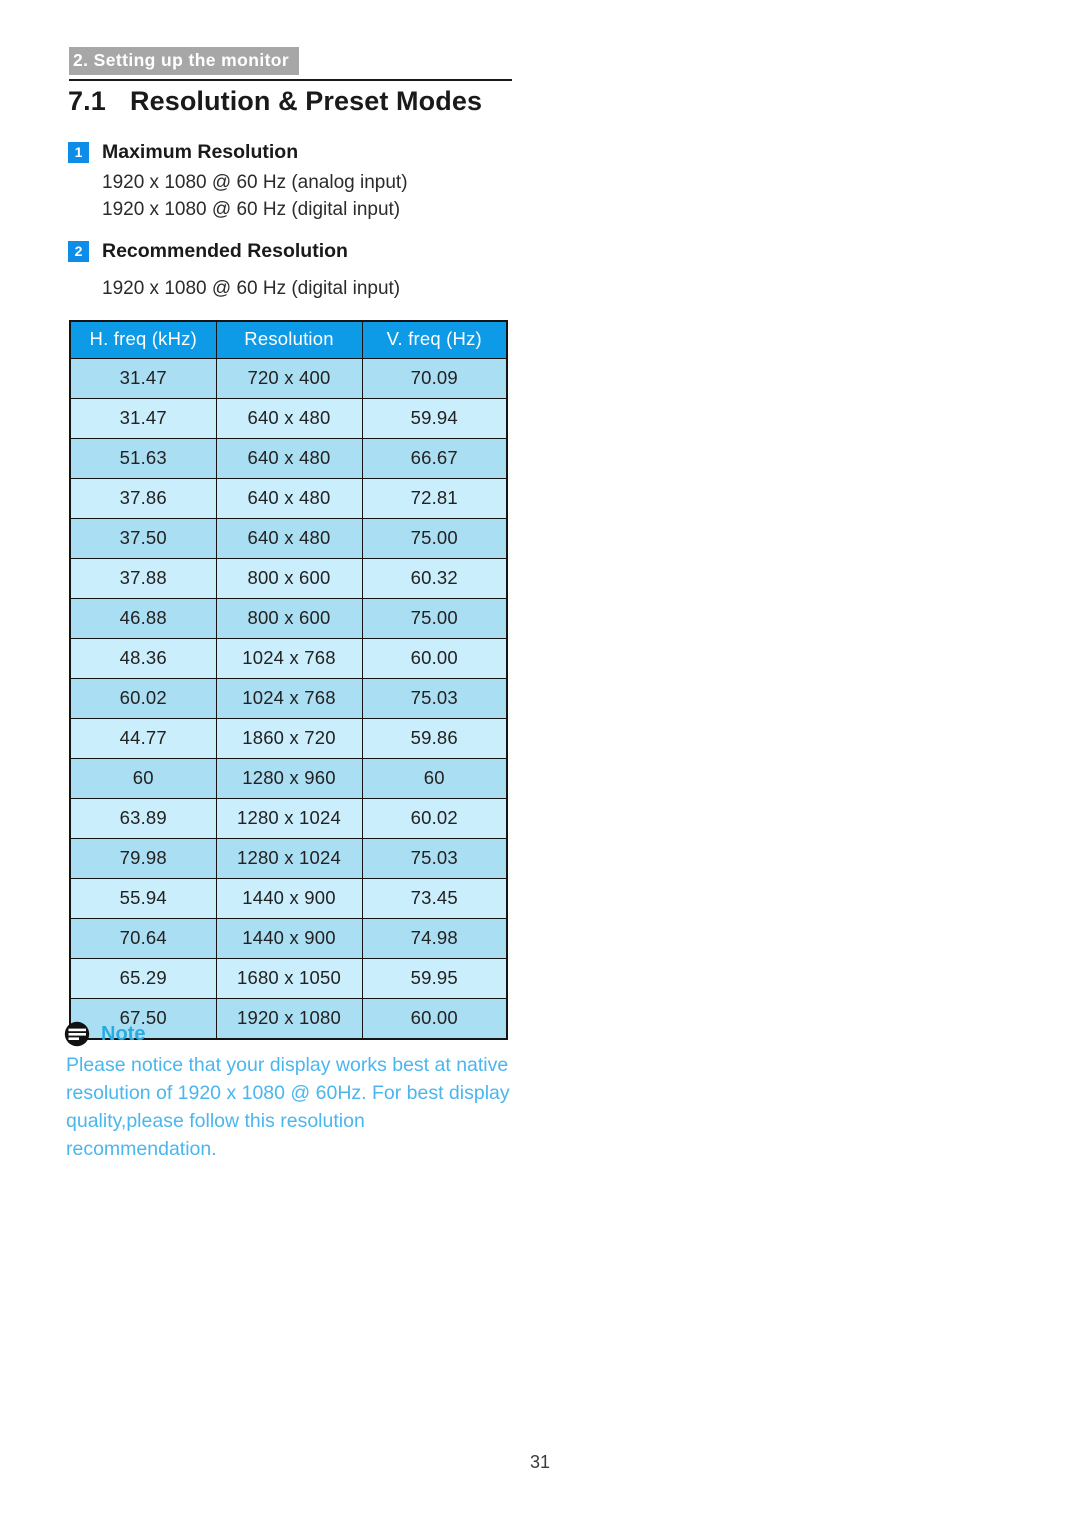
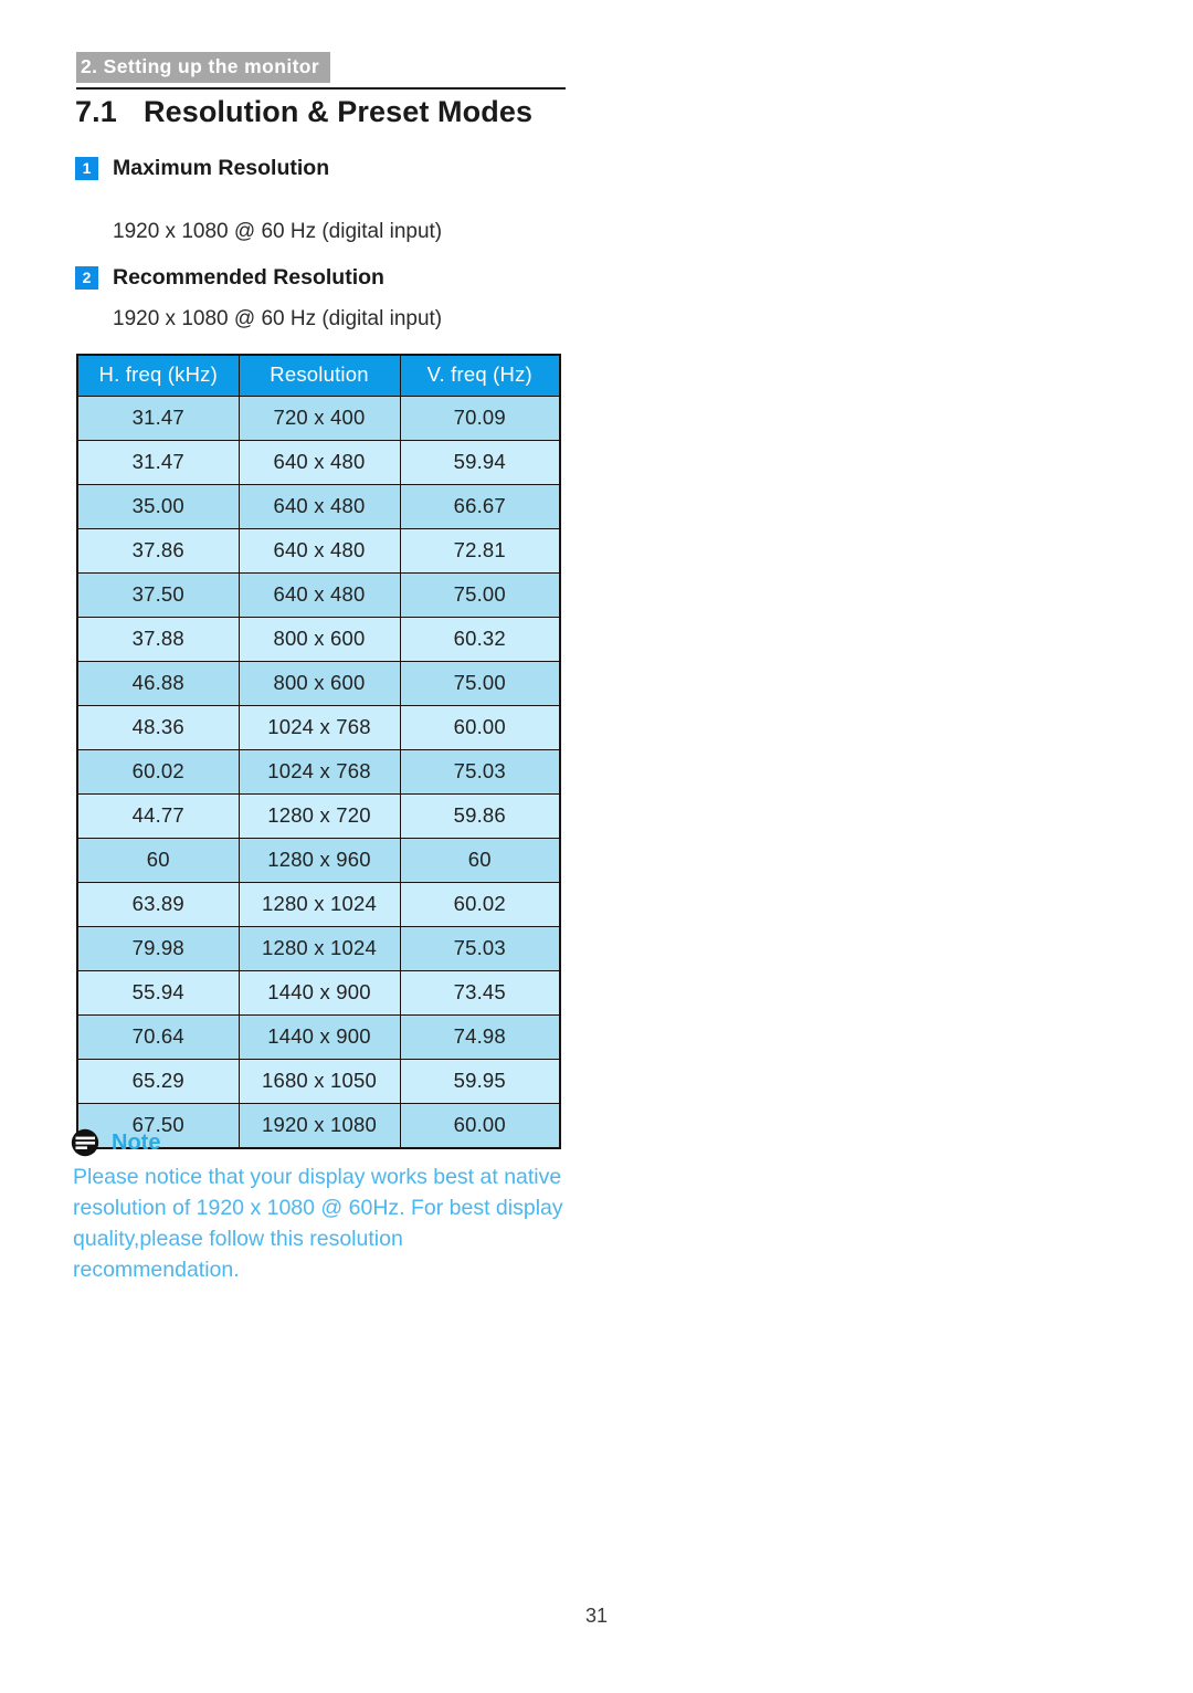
  2. Setting up the monitor
  7.1 Resolution & Preset Modes
  1
  Maximum Resolution
- 1920 x 1080 @ 60 Hz (analog input)
  1920 x 1080 @ 60 Hz (digital input)
  2
  Recommended Resolution
  1920 x 1080 @ 60 Hz (digital input)
  H. freq (kHz)	Resolution	V. freq (Hz)
  31.47	720 x 400	70.09
  31.47	640 x 480	59.94
- 51.63	640 x 480	66.67
+ 35.00	640 x 480	66.67
  37.86	640 x 480	72.81
  37.50	640 x 480	75.00
  37.88	800 x 600	60.32
  46.88	800 x 600	75.00
  48.36	1024 x 768	60.00
  60.02	1024 x 768	75.03
- 44.77	1860 x 720	59.86
+ 44.77	1280 x 720	59.86
  60	1280 x 960	60
  63.89	1280 x 1024	60.02
  79.98	1280 x 1024	75.03
  55.94	1440 x 900	73.45
  70.64	1440 x 900	74.98
  65.29	1680 x 1050	59.95
  67.50	1920 x 1080	60.00
  Note
  Please notice that your display works best at native resolution of 1920 x 1080 @ 60Hz. For best display quality,please follow this resolution recommendation.
  31
